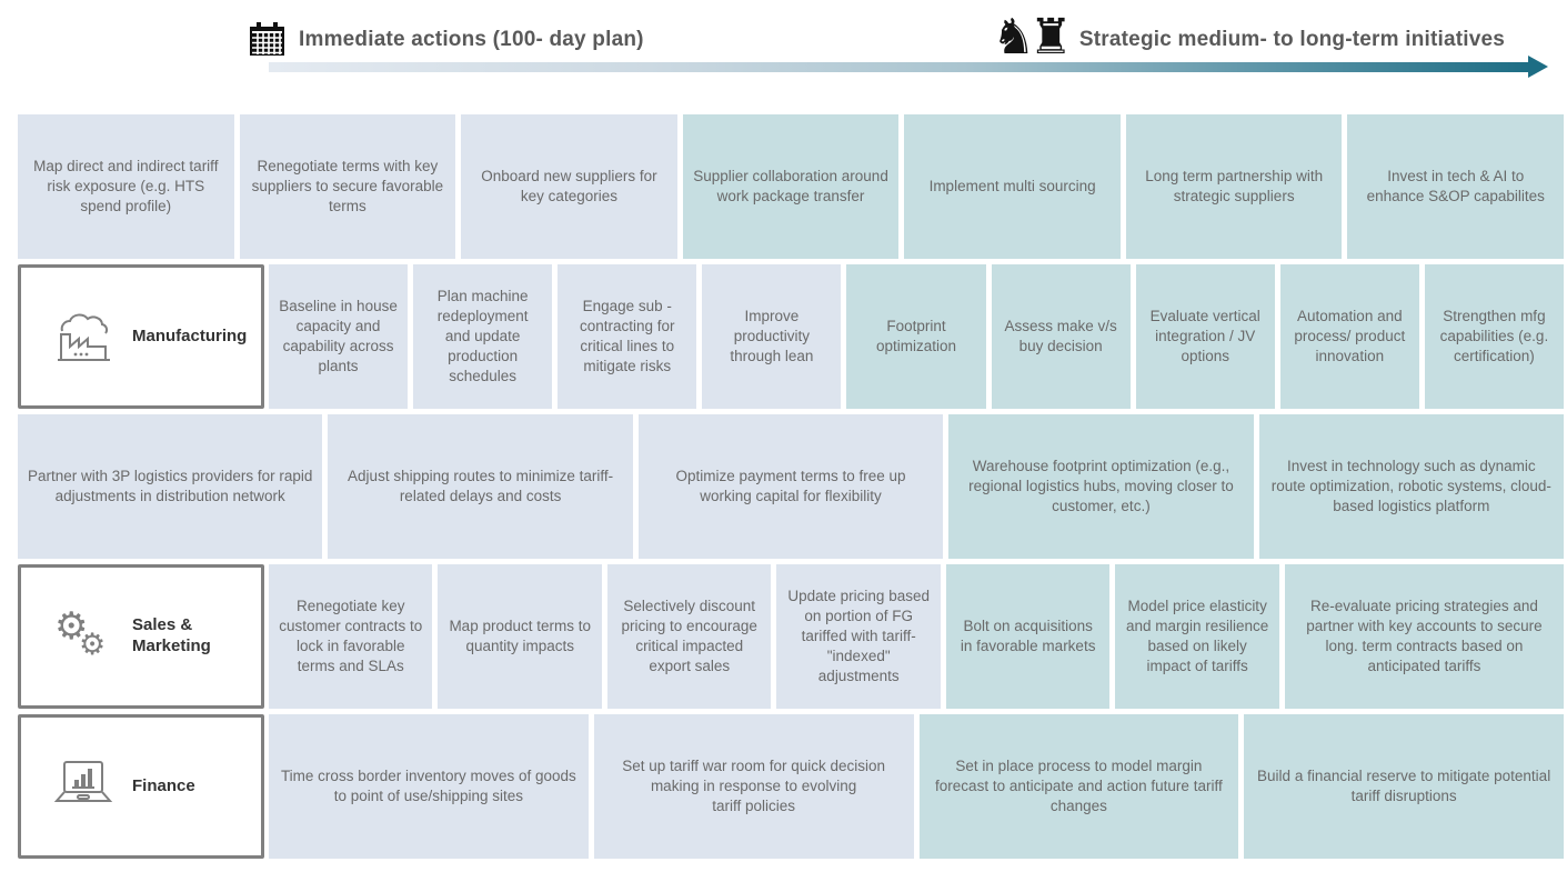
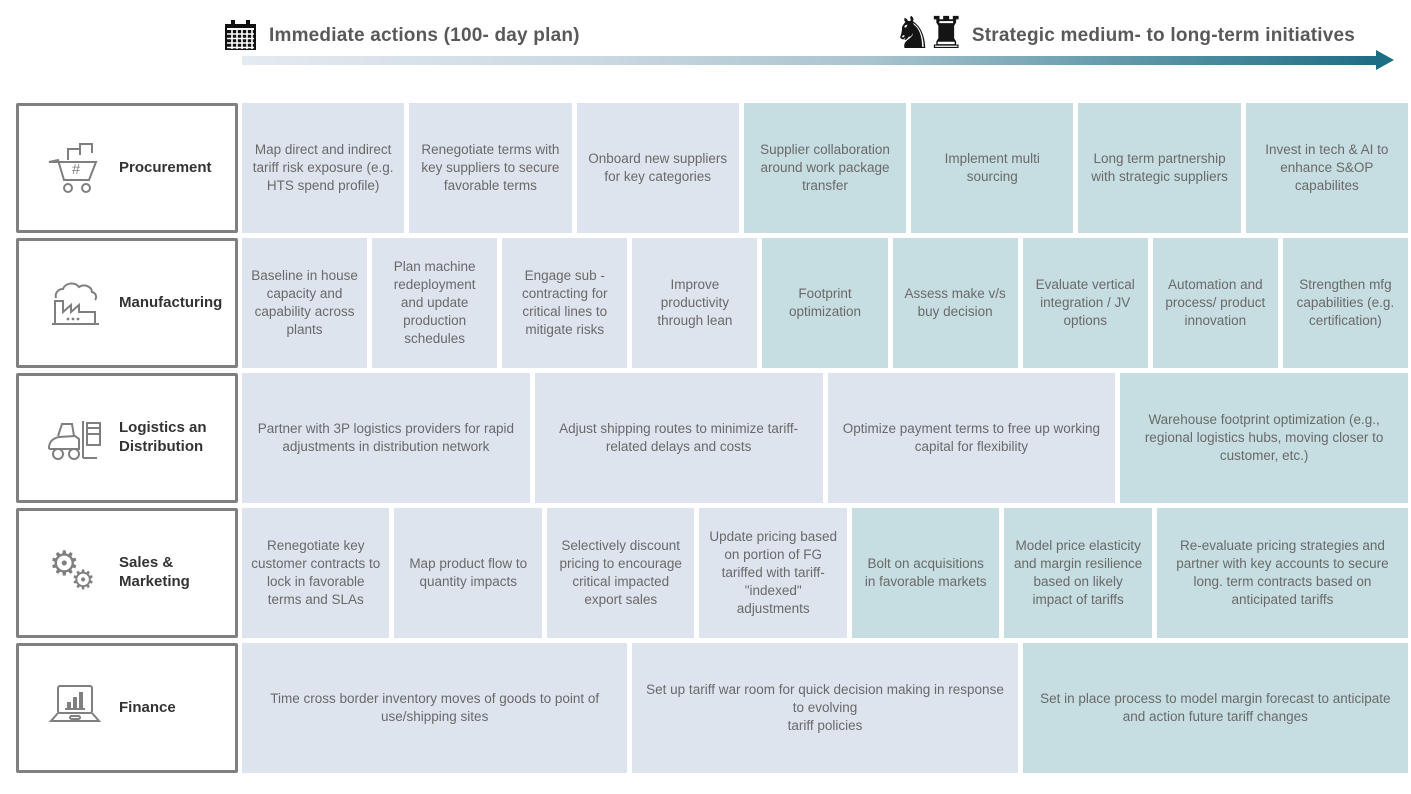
  Immediate actions (100- day plan)
  ♞♜
  Strategic medium- to long-term initiatives
+ #
+ Procurement
  Map direct and indirect tariff risk exposure (e.g. HTS spend profile)
  Renegotiate terms with key suppliers to secure favorable terms
  Onboard new suppliers for key categories
  Supplier collaboration around work package transfer
  Implement multi sourcing
  Long term partnership with strategic suppliers
  Invest in tech & AI to enhance S&OP capabilites
  Manufacturing
  Baseline in house capacity and capability across plants
  Plan machine redeployment and update production schedules
  Engage sub - contracting for critical lines to mitigate risks
  Improve productivity through lean
  Footprint optimization
  Assess make v/s buy decision
  Evaluate vertical integration / JV options
  Automation and process/ product innovation
  Strengthen mfg capabilities (e.g. certification)
+ Logistics an
+ Distribution
  Partner with 3P logistics providers for rapid adjustments in distribution network
  Adjust shipping routes to minimize tariff-related delays and costs
  Optimize payment terms to free up working capital for flexibility
  Warehouse footprint optimization (e.g., regional logistics hubs, moving closer to customer, etc.)
- Invest in technology such as dynamic route optimization, robotic systems, cloud-based logistics platform
  ⚙
  ⚙
  Sales &
  Marketing
  Renegotiate key customer contracts to lock in favorable terms and SLAs
- Map product terms to quantity impacts
+ Map product flow to quantity impacts
  Selectively discount pricing to encourage critical impacted export sales
  Update pricing based on portion of FG tariffed with tariff-"indexed" adjustments
  Bolt on acquisitions in favorable markets
  Model price elasticity and margin resilience based on likely impact of tariffs
  Re-evaluate pricing strategies and partner with key accounts to secure long. term contracts based on anticipated tariffs
  Finance
  Time cross border inventory moves of goods to point of use/shipping sites
  Set up tariff war room for quick decision making in response to evolving
  tariff policies
  Set in place process to model margin forecast to anticipate and action future tariff changes
- Build a financial reserve to mitigate potential tariff disruptions
